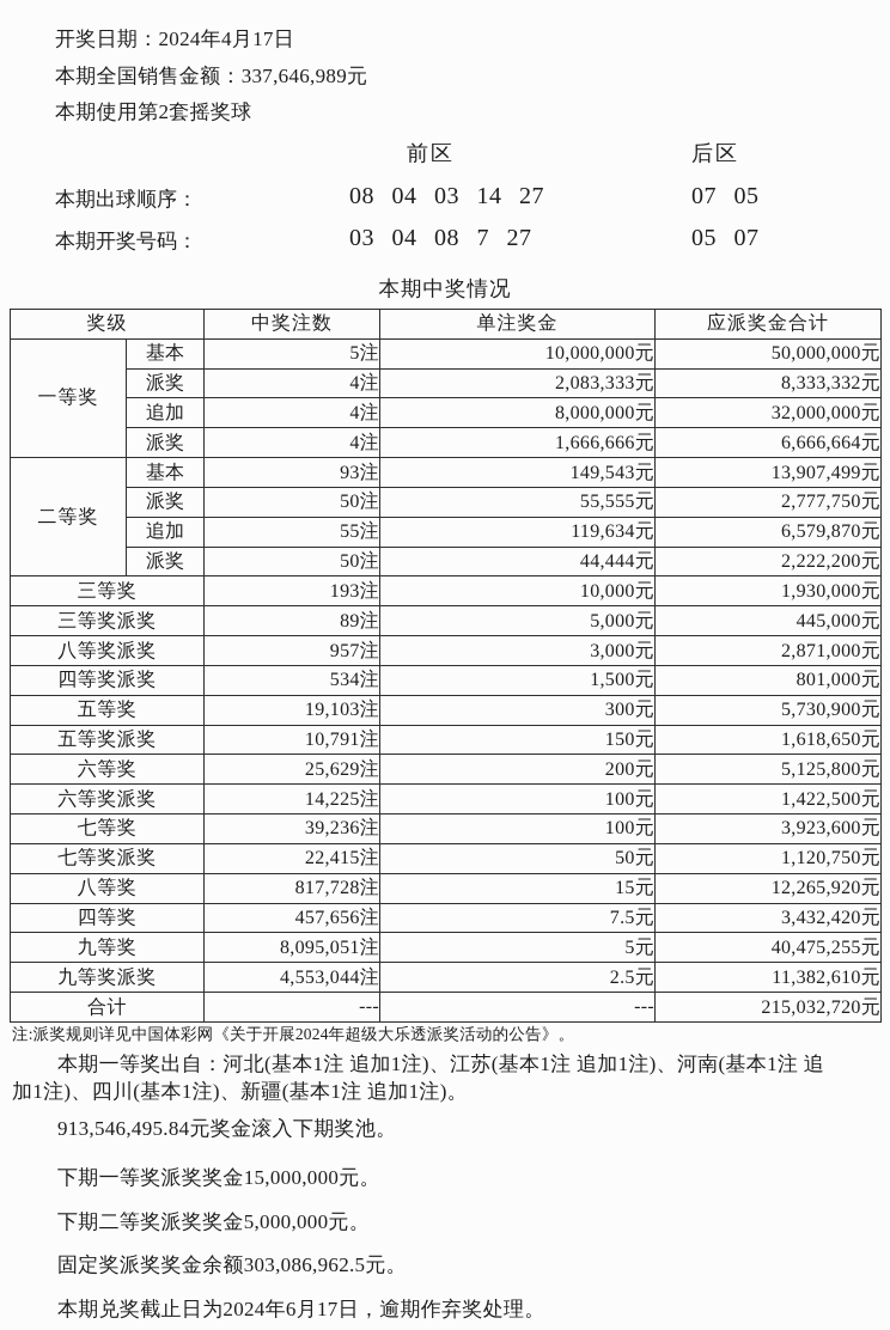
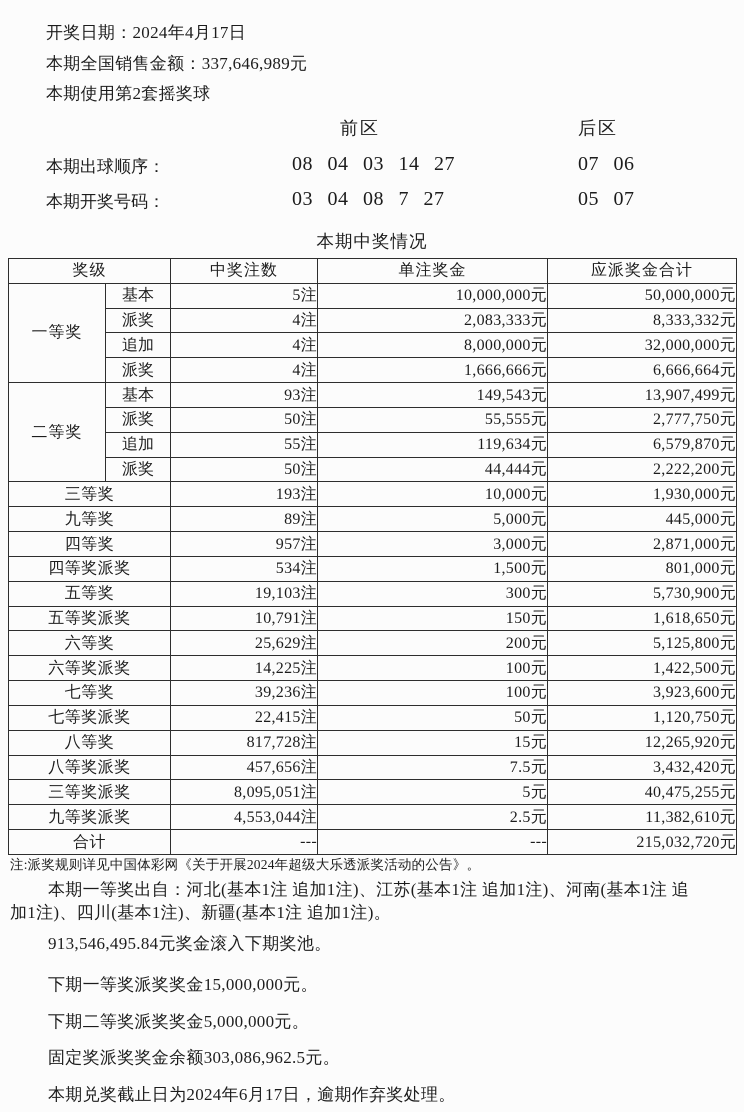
  开奖日期：2024年4月17日
  本期全国销售金额：337,646,989元
  本期使用第2套摇奖球
  前区
  后区
  本期出球顺序：
  08 04 03 14 27
- 07 05
+ 07 06
  本期开奖号码：
  03 04 08 7 27
  05 07
  本期中奖情况
  奖级	中奖注数	单注奖金	应派奖金合计
  一等奖	基本	5注	10,000,000元	50,000,000元
  派奖	4注	2,083,333元	8,333,332元
  追加	4注	8,000,000元	32,000,000元
  派奖	4注	1,666,666元	6,666,664元
  二等奖	基本	93注	149,543元	13,907,499元
  派奖	50注	55,555元	2,777,750元
  追加	55注	119,634元	6,579,870元
  派奖	50注	44,444元	2,222,200元
  三等奖	193注	10,000元	1,930,000元
- 三等奖派奖	89注	5,000元	445,000元
+ 九等奖	89注	5,000元	445,000元
- 八等奖派奖	957注	3,000元	2,871,000元
+ 四等奖	957注	3,000元	2,871,000元
  四等奖派奖	534注	1,500元	801,000元
  五等奖	19,103注	300元	5,730,900元
  五等奖派奖	10,791注	150元	1,618,650元
  六等奖	25,629注	200元	5,125,800元
  六等奖派奖	14,225注	100元	1,422,500元
  七等奖	39,236注	100元	3,923,600元
  七等奖派奖	22,415注	50元	1,120,750元
  八等奖	817,728注	15元	12,265,920元
- 四等奖	457,656注	7.5元	3,432,420元
+ 八等奖派奖	457,656注	7.5元	3,432,420元
- 九等奖	8,095,051注	5元	40,475,255元
+ 三等奖派奖	8,095,051注	5元	40,475,255元
  九等奖派奖	4,553,044注	2.5元	11,382,610元
  合计	---	---	215,032,720元
  注:派奖规则详见中国体彩网《关于开展2024年超级大乐透派奖活动的公告》。
  本期一等奖出自：河北(基本1注 追加1注)、江苏(基本1注 追加1注)、河南(基本1注 追
  加1注)、四川(基本1注)、新疆(基本1注 追加1注)。
  913,546,495.84元奖金滚入下期奖池。
  下期一等奖派奖奖金15,000,000元。
  下期二等奖派奖奖金5,000,000元。
  固定奖派奖奖金余额303,086,962.5元。
  本期兑奖截止日为2024年6月17日，逾期作弃奖处理。
